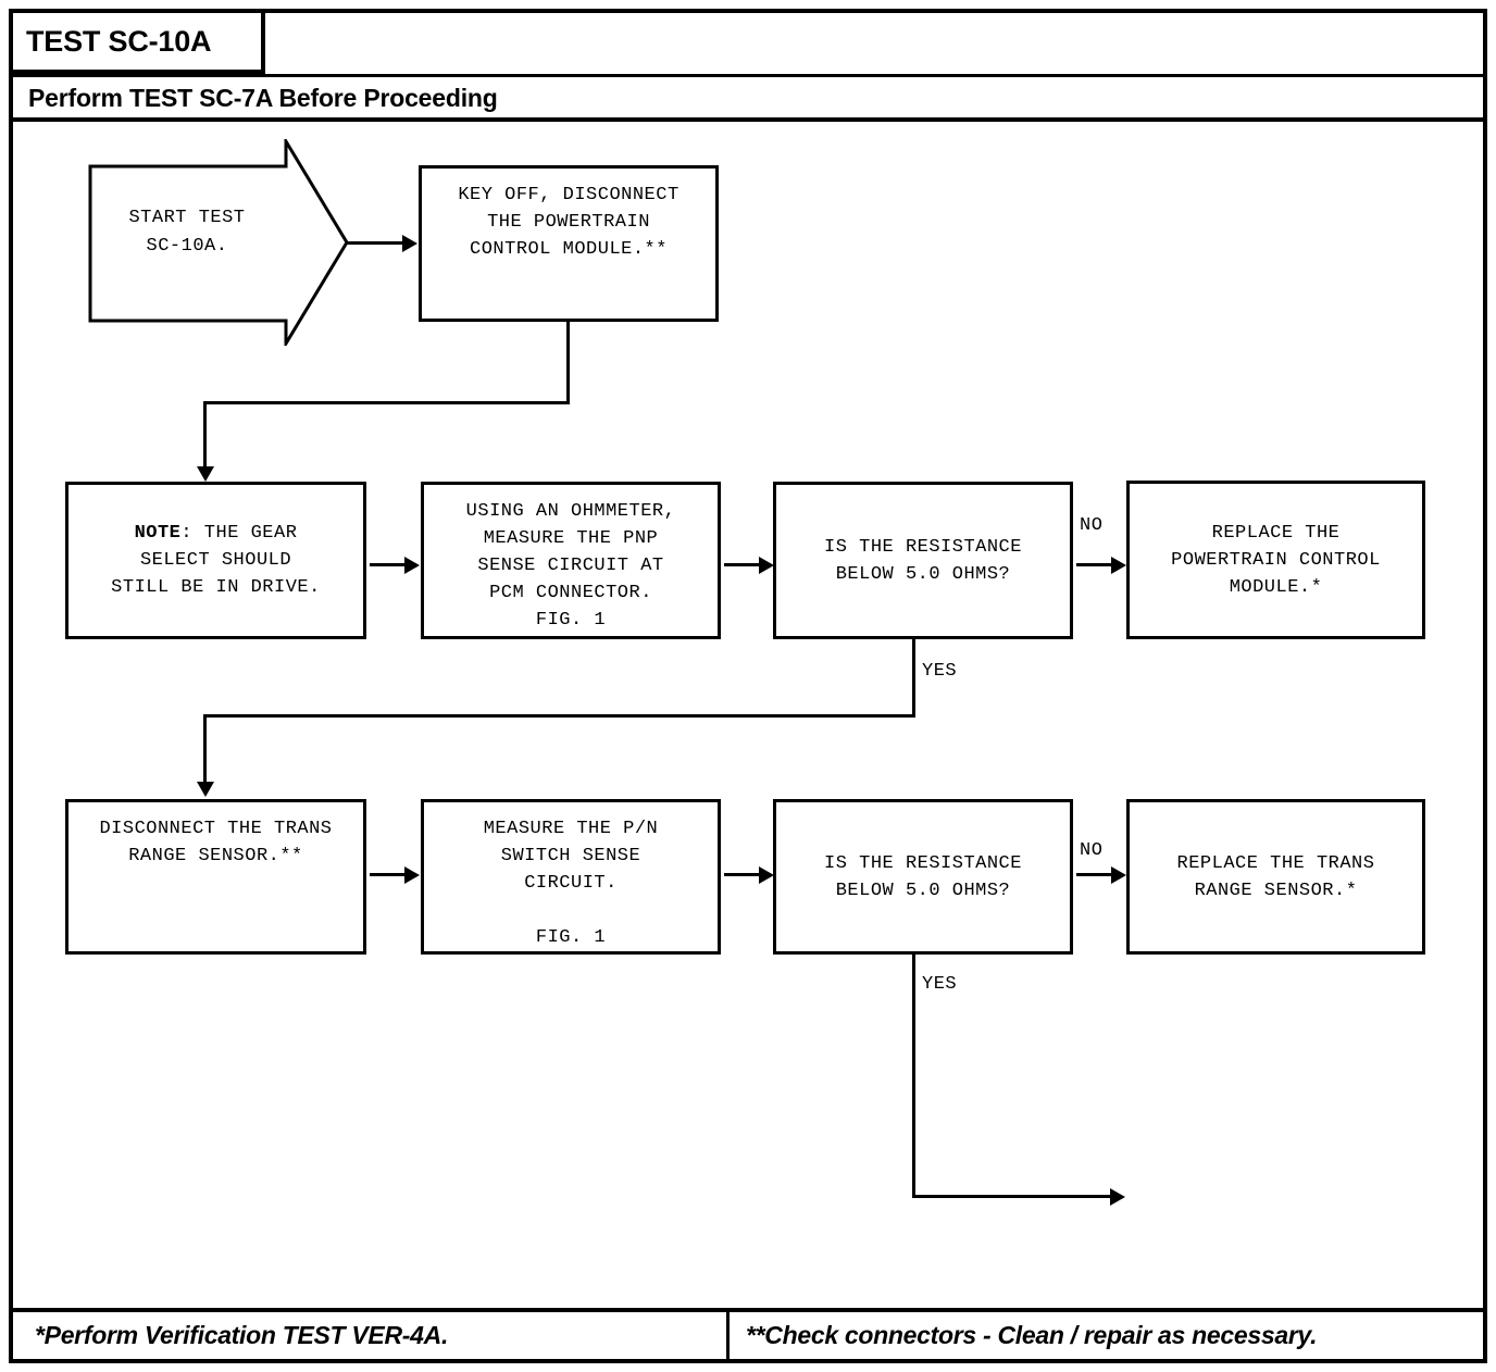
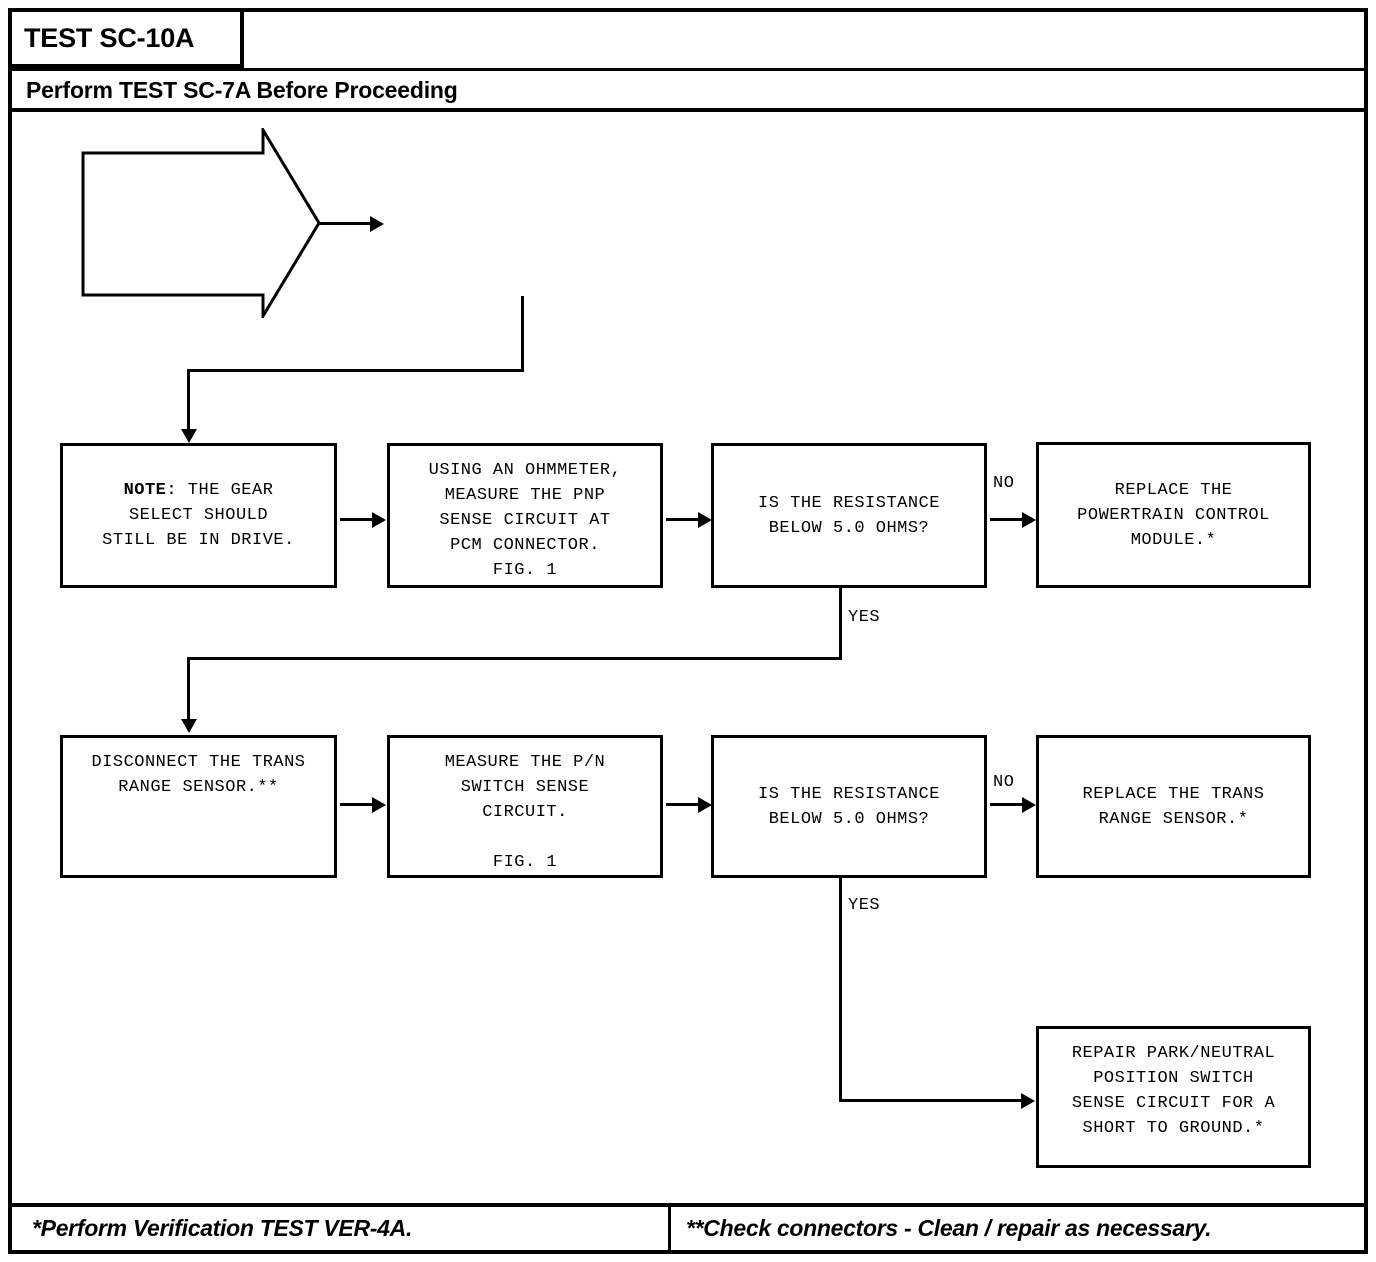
  TEST SC-10A
  Perform TEST SC-7A Before Proceeding
- START TEST
- SC-10A.
- KEY OFF, DISCONNECT
- THE POWERTRAIN
- CONTROL MODULE.**
  NOTE: THE GEAR
  SELECT SHOULD
  STILL BE IN DRIVE.
  USING AN OHMMETER,
  MEASURE THE PNP
  SENSE CIRCUIT AT
  PCM CONNECTOR.
  FIG. 1
  IS THE RESISTANCE
  BELOW 5.0 OHMS?
  NO
  REPLACE THE
  POWERTRAIN CONTROL
  MODULE.*
  YES
  DISCONNECT THE TRANS
  RANGE SENSOR.**
  MEASURE THE P/N
  SWITCH SENSE
  CIRCUIT.
  FIG. 1
  IS THE RESISTANCE
  BELOW 5.0 OHMS?
  NO
  REPLACE THE TRANS
  RANGE SENSOR.*
  YES
+ REPAIR PARK/NEUTRAL
+ POSITION SWITCH
+ SENSE CIRCUIT FOR A
+ SHORT TO GROUND.*
  *Perform Verification TEST VER-4A.
  **Check connectors - Clean / repair as necessary.
